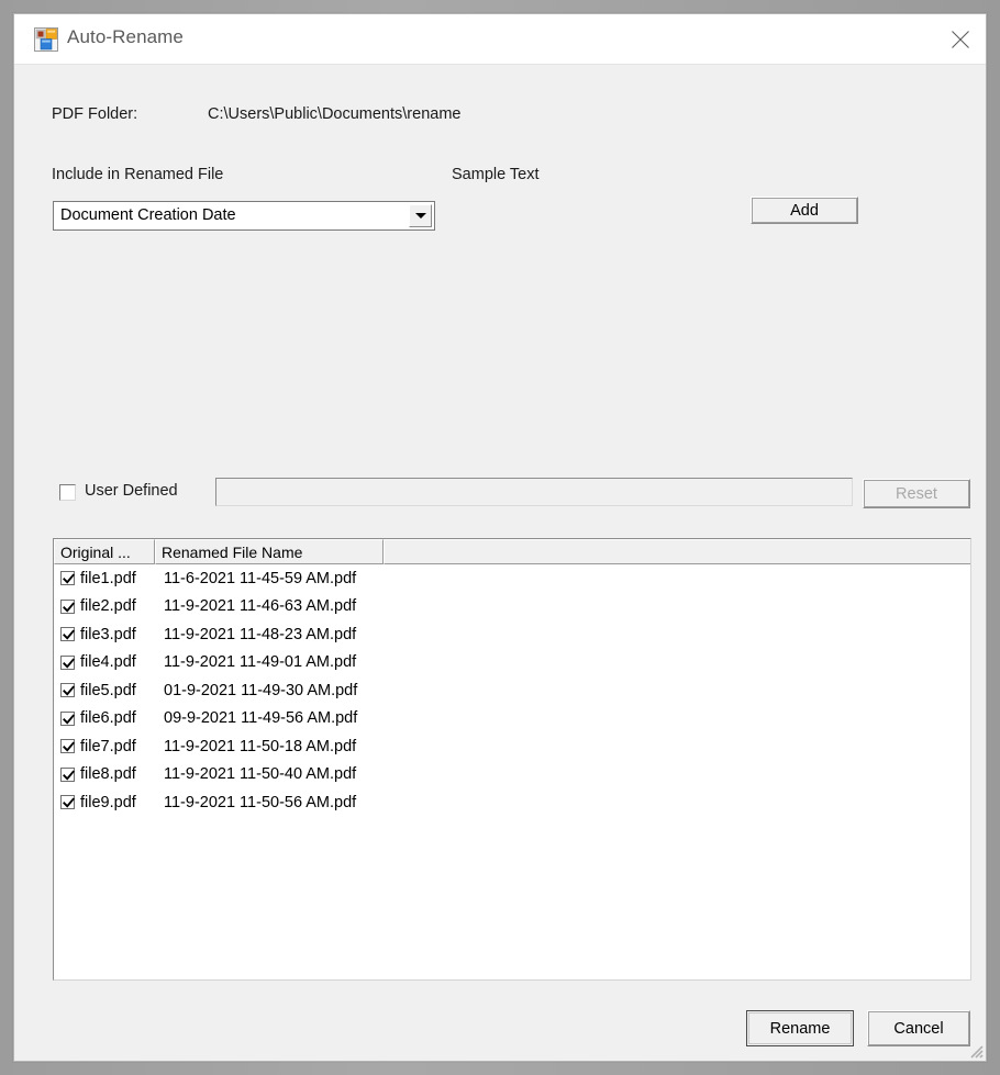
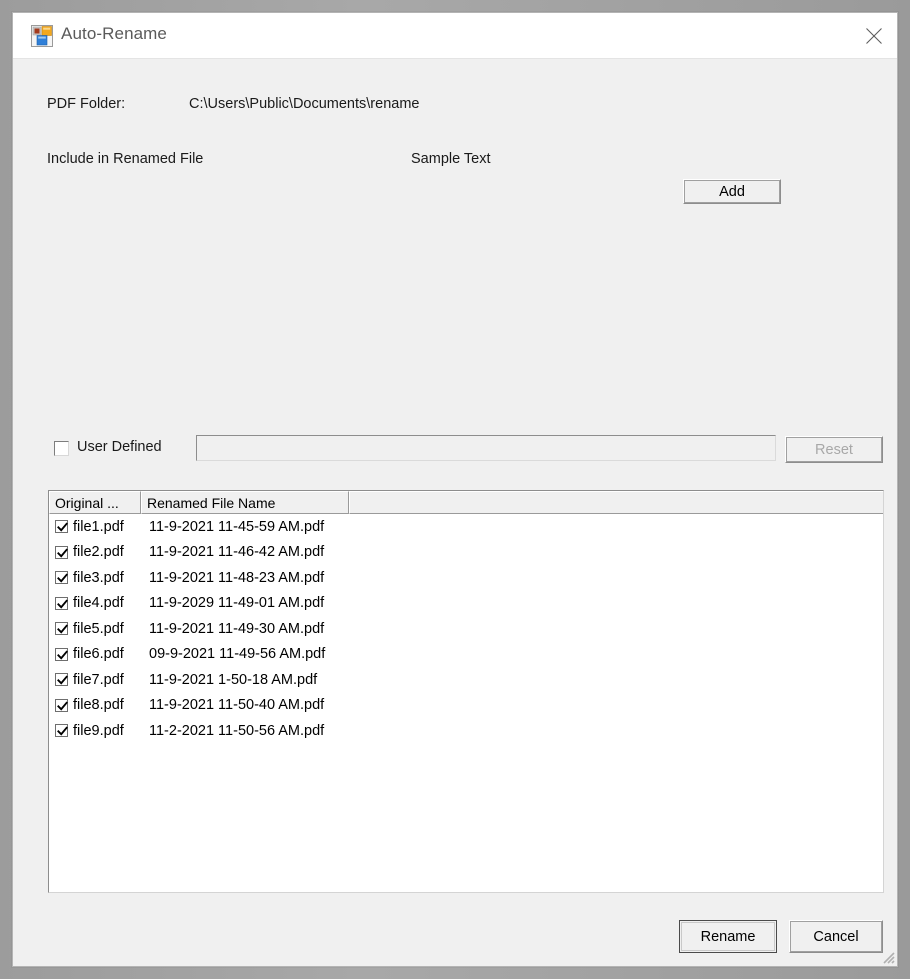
  Auto-Rename
  PDF Folder:
  C:\Users\Public\Documents\rename
  Include in Renamed File
  Sample Text
- Document Creation Date
  Add
  User Defined
  Reset
  Original ...
  Renamed File Name
  file1.pdf
- 11-6-2021 11-45-59 AM.pdf
+ 11-9-2021 11-45-59 AM.pdf
  file2.pdf
- 11-9-2021 11-46-63 AM.pdf
+ 11-9-2021 11-46-42 AM.pdf
  file3.pdf
  11-9-2021 11-48-23 AM.pdf
  file4.pdf
- 11-9-2021 11-49-01 AM.pdf
+ 11-9-2029 11-49-01 AM.pdf
  file5.pdf
- 01-9-2021 11-49-30 AM.pdf
+ 11-9-2021 11-49-30 AM.pdf
  file6.pdf
  09-9-2021 11-49-56 AM.pdf
  file7.pdf
- 11-9-2021 11-50-18 AM.pdf
+ 11-9-2021 1-50-18 AM.pdf
  file8.pdf
  11-9-2021 11-50-40 AM.pdf
  file9.pdf
- 11-9-2021 11-50-56 AM.pdf
+ 11-2-2021 11-50-56 AM.pdf
  Rename
  Cancel
